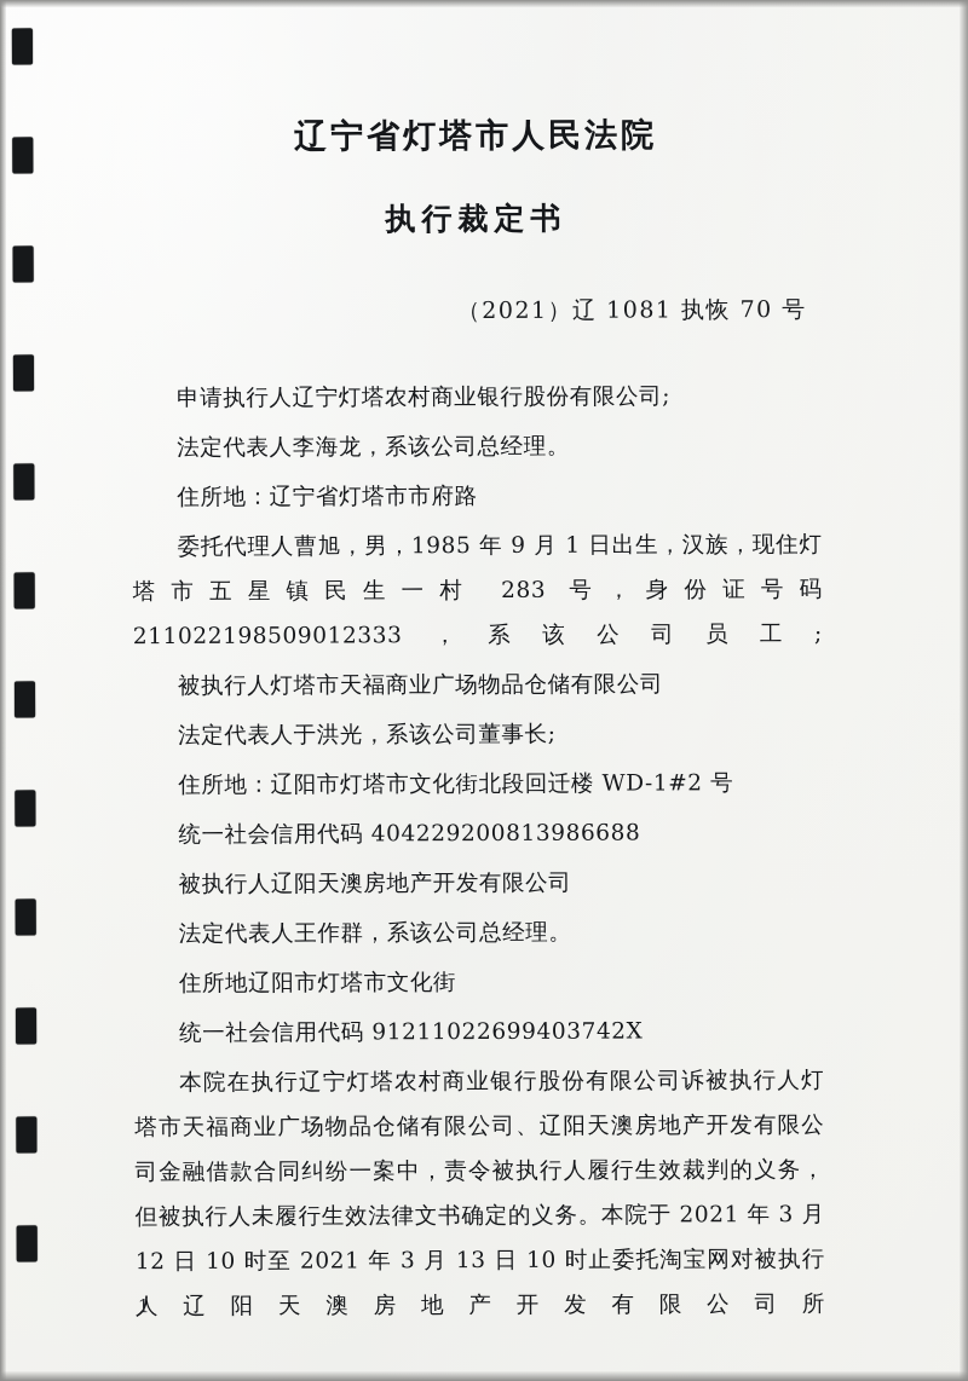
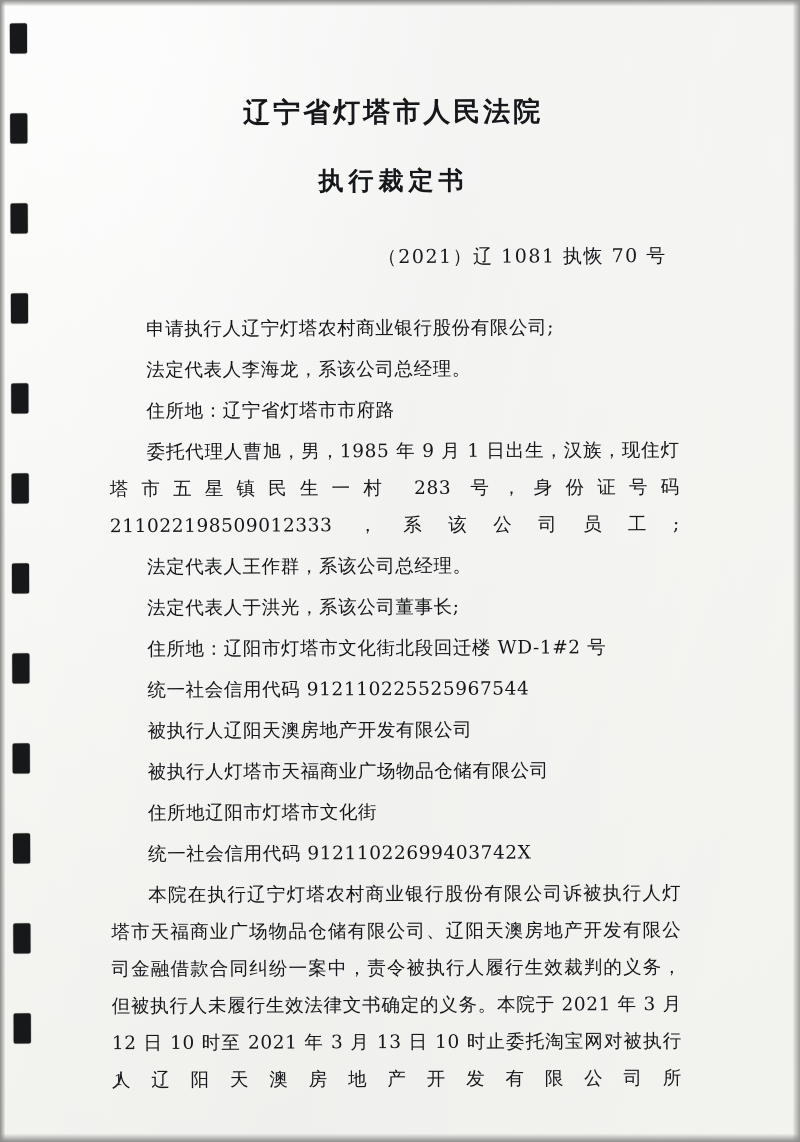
  辽宁省灯塔市人民法院
  执行裁定书
  （2021）辽 1081 执恢 70 号
  申请执行人辽宁灯塔农村商业银行股份有限公司;
  法定代表人李海龙，系该公司总经理。
  住所地：辽宁省灯塔市市府路
  委托代理人曹旭，男，1985 年 9 月 1 日出生，汉族，现住灯塔市五星镇民生一村 283 号，身份证号码 211022198509012333，系该公司员工;
- 被执行人灯塔市天福商业广场物品仓储有限公司
+ 法定代表人王作群，系该公司总经理。
  法定代表人于洪光，系该公司董事长;
  住所地：辽阳市灯塔市文化街北段回迁楼 WD-1#2 号
- 统一社会信用代码 404229200813986688
+ 统一社会信用代码 912110225525967544
  被执行人辽阳天澳房地产开发有限公司
- 法定代表人王作群，系该公司总经理。
+ 被执行人灯塔市天福商业广场物品仓储有限公司
  住所地辽阳市灯塔市文化街
  统一社会信用代码 91211022699403742X
  本院在执行辽宁灯塔农村商业银行股份有限公司诉被执行人灯塔市天福商业广场物品仓储有限公司、辽阳天澳房地产开发有限公司金融借款合同纠纷一案中，责令被执行人履行生效裁判的义务，但被执行人未履行生效法律文书确定的义务。本院于 2021 年 3 月 12 日 10 时至 2021 年 3 月 13 日 10 时止委托淘宝网对被执行人辽阳天澳房地产开发有限公司所
  1
